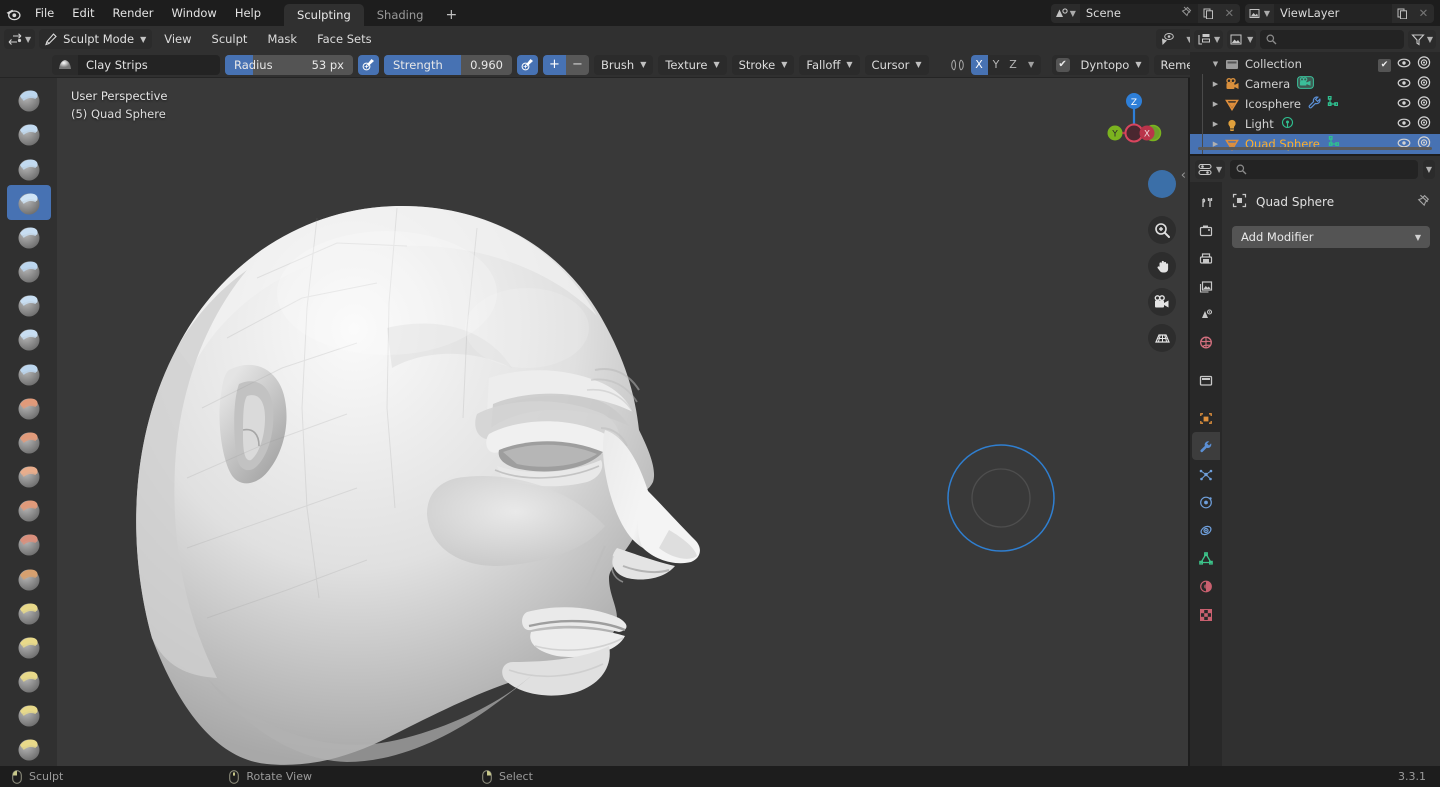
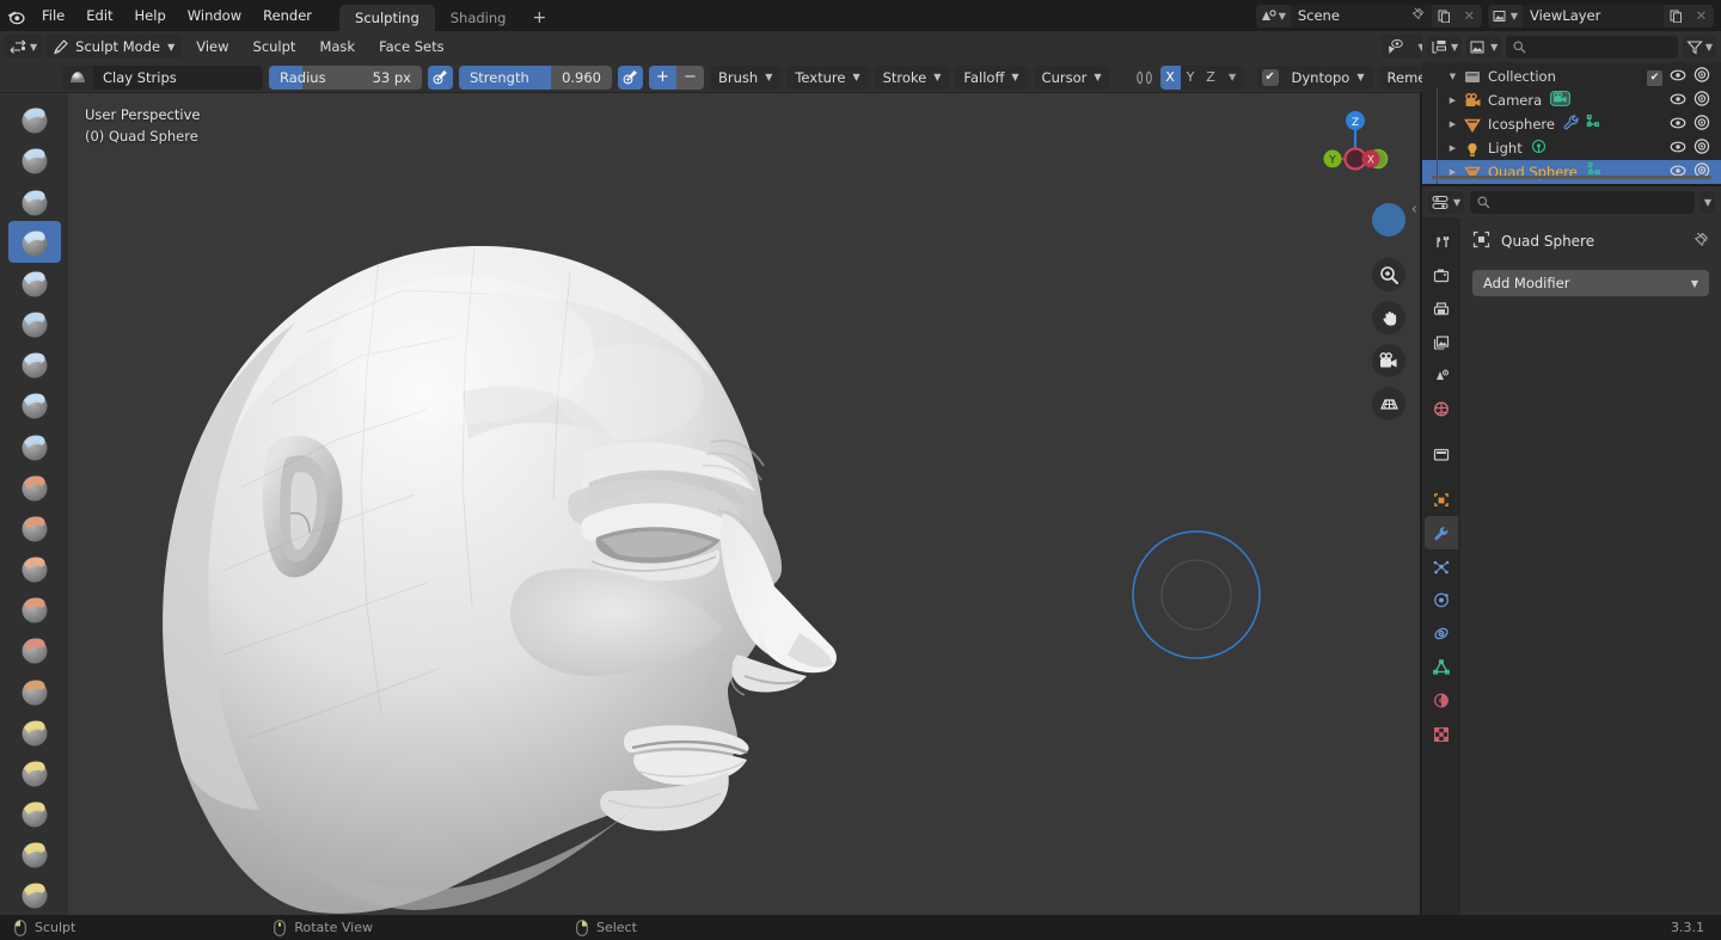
  File
  Edit
- Render
+ Help
  Window
- Help
+ Render
  Sculpting
  Shading
  +
  ▼
  Scene
  ✕
  ▼
  ViewLayer
  ✕
  ▼
  Sculpt Mode
  ▼
  View
  Sculpt
  Mask
  Face Sets
  Clay Strips
  Radius
  53 px
  Strength
  0.960
  +
  −
  Brush
  ▼
  Texture
  ▼
  Stroke
  ▼
  Falloff
  ▼
  Cursor
  ▼
  X
  Y
  Z
  ▼
  ✔
  Dyntopo
  ▼
  User Perspective
- (5) Quad Sphere
+ (0) Quad Sphere
  Z
  Y
  X
  ‹
  ▼
  ▼
  ▼
  ▼
  Collection
  ✔
  ▶
  Camera
  ▶
  Icosphere
  ▶
  Light
  ▶
  Quad Sphere
  ▼
  ▼
  Quad Sphere
  Add Modifier
  ▼
  Sculpt
  Rotate View
  Select
  3.3.1
